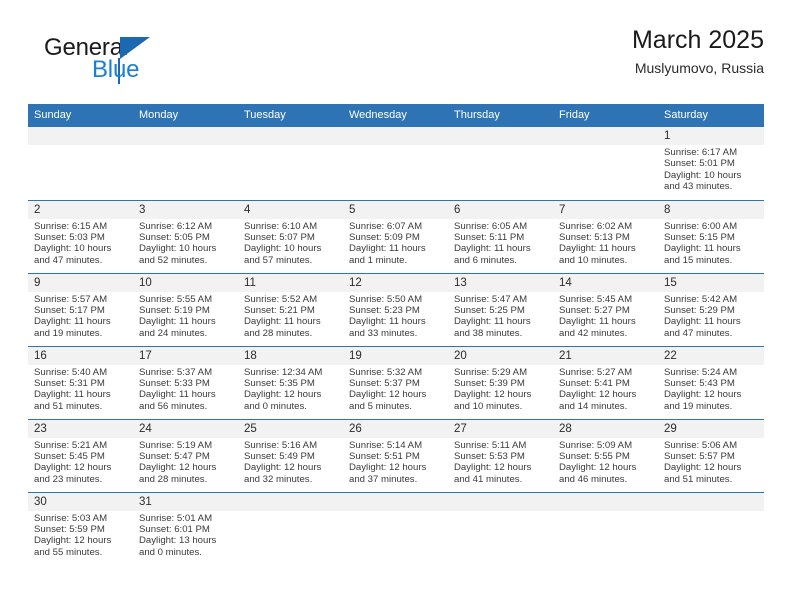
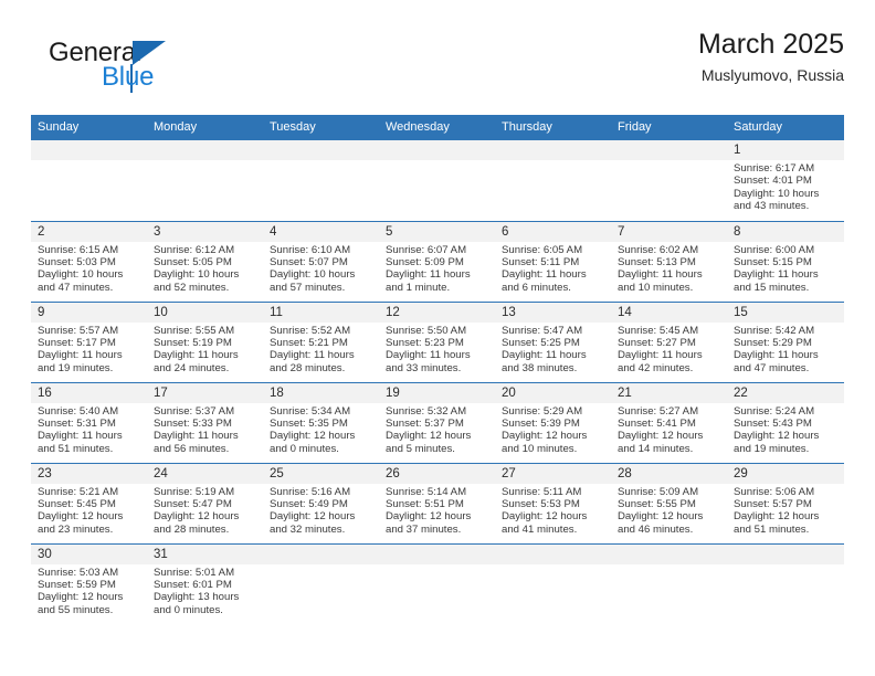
  General
  Blue
  March 2025
  Muslyumovo, Russia
  Sunday	Monday	Tuesday	Wednesday	Thursday	Friday	Saturday
- 						1Sunrise: 6:17 AMSunset: 5:01 PMDaylight: 10 hoursand 43 minutes.
+ 						1Sunrise: 6:17 AMSunset: 4:01 PMDaylight: 10 hoursand 43 minutes.
  2Sunrise: 6:15 AMSunset: 5:03 PMDaylight: 10 hoursand 47 minutes.	3Sunrise: 6:12 AMSunset: 5:05 PMDaylight: 10 hoursand 52 minutes.	4Sunrise: 6:10 AMSunset: 5:07 PMDaylight: 10 hoursand 57 minutes.	5Sunrise: 6:07 AMSunset: 5:09 PMDaylight: 11 hoursand 1 minute.	6Sunrise: 6:05 AMSunset: 5:11 PMDaylight: 11 hoursand 6 minutes.	7Sunrise: 6:02 AMSunset: 5:13 PMDaylight: 11 hoursand 10 minutes.	8Sunrise: 6:00 AMSunset: 5:15 PMDaylight: 11 hoursand 15 minutes.
  9Sunrise: 5:57 AMSunset: 5:17 PMDaylight: 11 hoursand 19 minutes.	10Sunrise: 5:55 AMSunset: 5:19 PMDaylight: 11 hoursand 24 minutes.	11Sunrise: 5:52 AMSunset: 5:21 PMDaylight: 11 hoursand 28 minutes.	12Sunrise: 5:50 AMSunset: 5:23 PMDaylight: 11 hoursand 33 minutes.	13Sunrise: 5:47 AMSunset: 5:25 PMDaylight: 11 hoursand 38 minutes.	14Sunrise: 5:45 AMSunset: 5:27 PMDaylight: 11 hoursand 42 minutes.	15Sunrise: 5:42 AMSunset: 5:29 PMDaylight: 11 hoursand 47 minutes.
- 16Sunrise: 5:40 AMSunset: 5:31 PMDaylight: 11 hoursand 51 minutes.	17Sunrise: 5:37 AMSunset: 5:33 PMDaylight: 11 hoursand 56 minutes.	18Sunrise: 12:34 AMSunset: 5:35 PMDaylight: 12 hoursand 0 minutes.	19Sunrise: 5:32 AMSunset: 5:37 PMDaylight: 12 hoursand 5 minutes.	20Sunrise: 5:29 AMSunset: 5:39 PMDaylight: 12 hoursand 10 minutes.	21Sunrise: 5:27 AMSunset: 5:41 PMDaylight: 12 hoursand 14 minutes.	22Sunrise: 5:24 AMSunset: 5:43 PMDaylight: 12 hoursand 19 minutes.
+ 16Sunrise: 5:40 AMSunset: 5:31 PMDaylight: 11 hoursand 51 minutes.	17Sunrise: 5:37 AMSunset: 5:33 PMDaylight: 11 hoursand 56 minutes.	18Sunrise: 5:34 AMSunset: 5:35 PMDaylight: 12 hoursand 0 minutes.	19Sunrise: 5:32 AMSunset: 5:37 PMDaylight: 12 hoursand 5 minutes.	20Sunrise: 5:29 AMSunset: 5:39 PMDaylight: 12 hoursand 10 minutes.	21Sunrise: 5:27 AMSunset: 5:41 PMDaylight: 12 hoursand 14 minutes.	22Sunrise: 5:24 AMSunset: 5:43 PMDaylight: 12 hoursand 19 minutes.
  23Sunrise: 5:21 AMSunset: 5:45 PMDaylight: 12 hoursand 23 minutes.	24Sunrise: 5:19 AMSunset: 5:47 PMDaylight: 12 hoursand 28 minutes.	25Sunrise: 5:16 AMSunset: 5:49 PMDaylight: 12 hoursand 32 minutes.	26Sunrise: 5:14 AMSunset: 5:51 PMDaylight: 12 hoursand 37 minutes.	27Sunrise: 5:11 AMSunset: 5:53 PMDaylight: 12 hoursand 41 minutes.	28Sunrise: 5:09 AMSunset: 5:55 PMDaylight: 12 hoursand 46 minutes.	29Sunrise: 5:06 AMSunset: 5:57 PMDaylight: 12 hoursand 51 minutes.
  30Sunrise: 5:03 AMSunset: 5:59 PMDaylight: 12 hoursand 55 minutes.	31Sunrise: 5:01 AMSunset: 6:01 PMDaylight: 13 hoursand 0 minutes.
